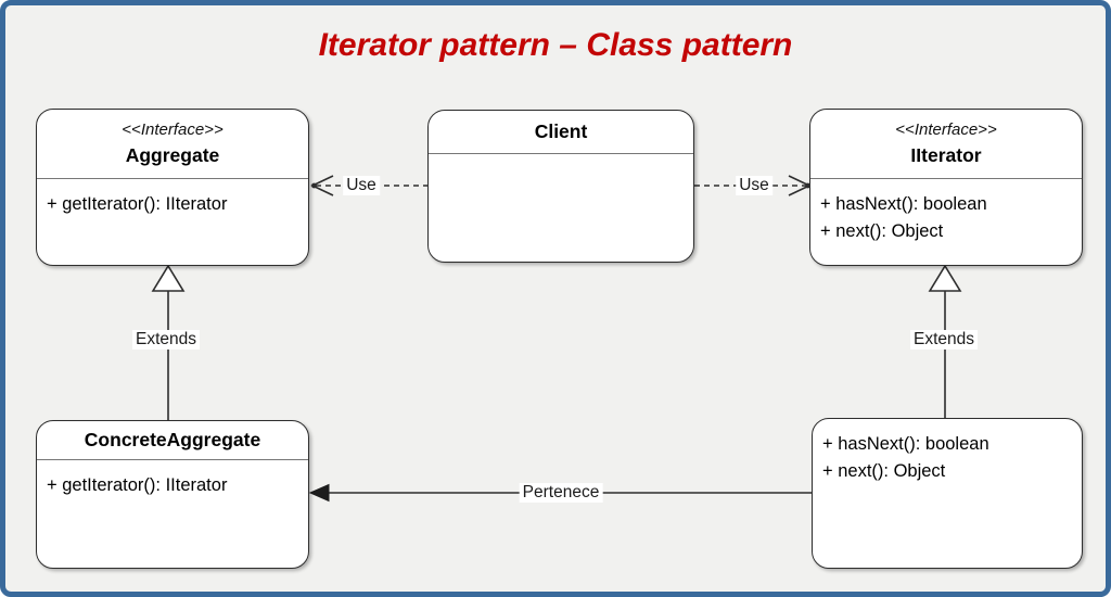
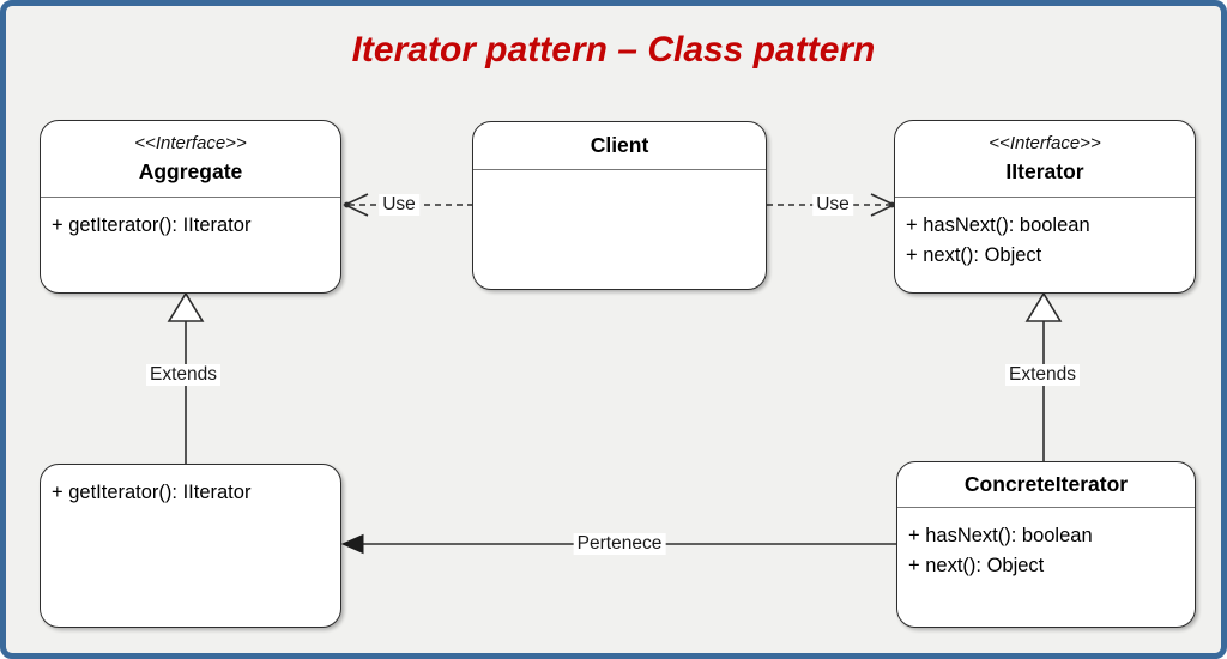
  Iterator pattern – Class pattern
  <<Interface>>
  Aggregate
  + getIterator(): IIterator
  Client
  <<Interface>>
  IIterator
  + hasNext(): boolean
  + next(): Object
- ConcreteAggregate
  + getIterator(): IIterator
+ ConcreteIterator
  + hasNext(): boolean
  + next(): Object
  Use
  Use
  Extends
  Extends
  Pertenece
